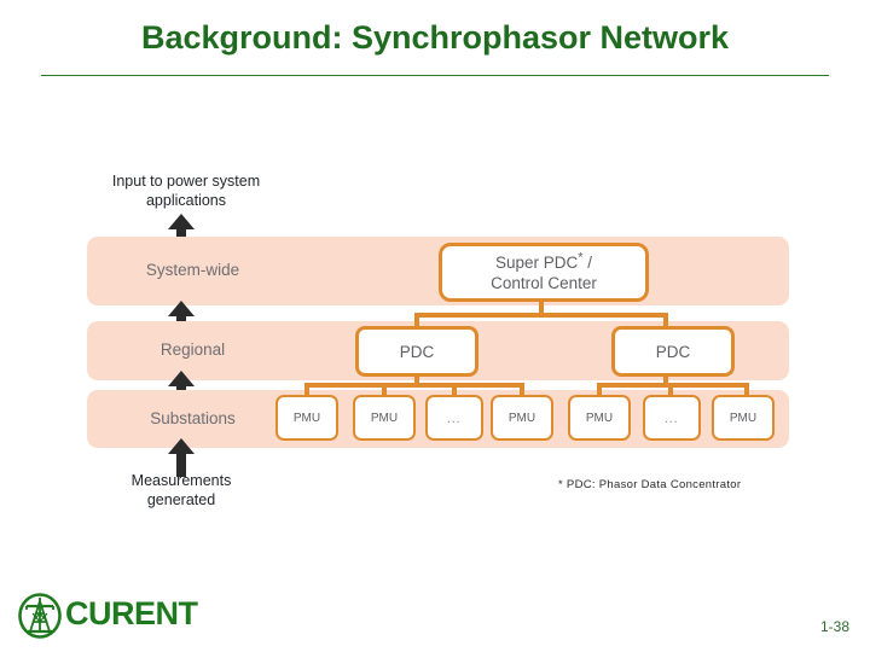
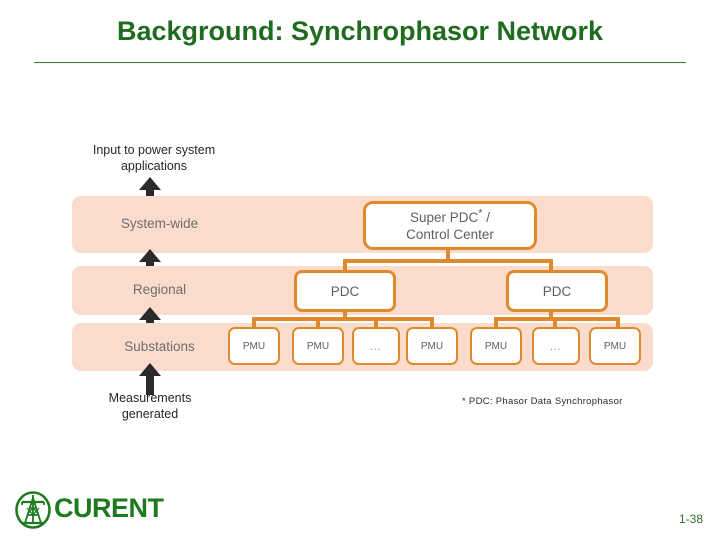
  Background: Synchrophasor Network
  Input to power system
  applications
  System-wide
  Regional
  Substations
  Measurements
  generated
  Super PDC* /
  Control Center
  PDC
  PDC
  PMU
  PMU
  …
  PMU
  PMU
  …
  PMU
- * PDC: Phasor Data Concentrator
+ * PDC: Phasor Data Synchrophasor
  CURENT
  1-38
